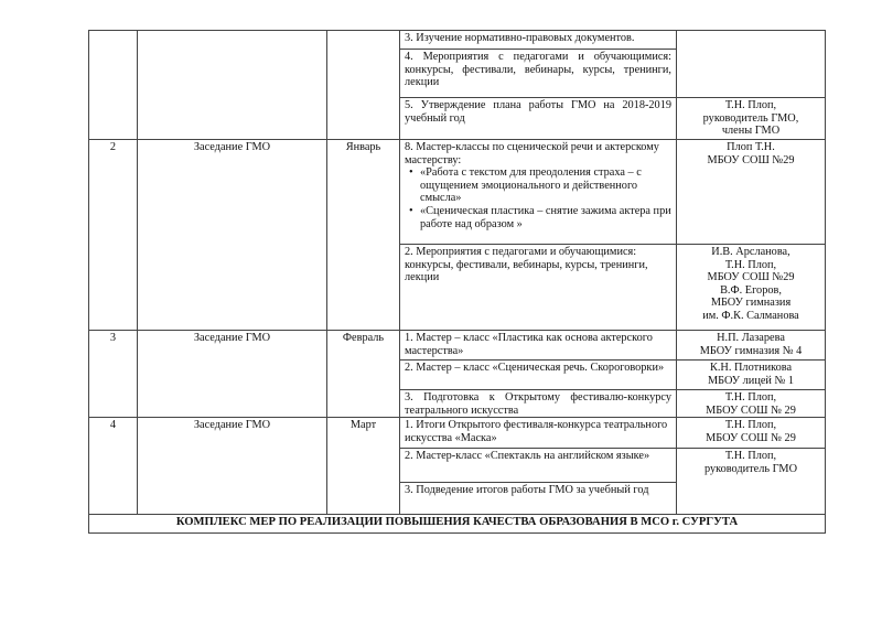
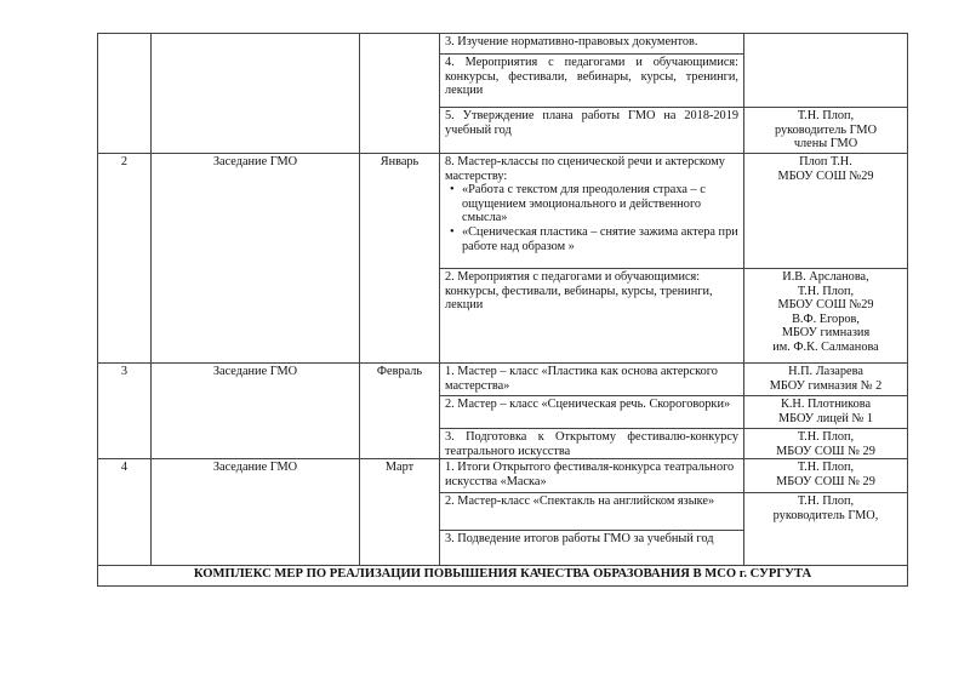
  			3. Изучение нормативно-правовых документов.
  4. Мероприятия с педагогами и обучающимися: конкурсы, фестивали, вебинары, курсы, тренинги, лекции
- 5. Утверждение плана работы ГМО на 2018-2019 учебный год	Т.Н. Плоп, руководитель ГМО, члены ГМО
+ 5. Утверждение плана работы ГМО на 2018-2019 учебный год	Т.Н. Плоп, руководитель ГМО члены ГМО
  2	Заседание ГМО	Январь	8. Мастер-классы по сценической речи и актерскому мастерству: • «Работа с текстом для преодоления страха – с ощущением эмоционального и действенного смысла» • «Сценическая пластика – снятие зажима актера при работе над образом »	Плоп Т.Н. МБОУ СОШ №29
  2. Мероприятия с педагогами и обучающимися: конкурсы, фестивали, вебинары, курсы, тренинги, лекции	И.В. Арсланова, Т.Н. Плоп, МБОУ СОШ №29 В.Ф. Егоров, МБОУ гимназия им. Ф.К. Салманова
- 3	Заседание ГМО	Февраль	1. Мастер – класс «Пластика как основа актерского мастерства»	Н.П. Лазарева МБОУ гимназия № 4
+ 3	Заседание ГМО	Февраль	1. Мастер – класс «Пластика как основа актерского мастерства»	Н.П. Лазарева МБОУ гимназия № 2
  2. Мастер – класс «Сценическая речь. Скороговорки»	К.Н. Плотникова МБОУ лицей № 1
  3. Подготовка к Открытому фестивалю-конкурсу театрального искусства	Т.Н. Плоп, МБОУ СОШ № 29
  4	Заседание ГМО	Март	1. Итоги Открытого фестиваля-конкурса театрального искусства «Маска»	Т.Н. Плоп, МБОУ СОШ № 29
- 2. Мастер-класс «Спектакль на английском языке»	Т.Н. Плоп, руководитель ГМО
+ 2. Мастер-класс «Спектакль на английском языке»	Т.Н. Плоп, руководитель ГМО,
  3. Подведение итогов работы ГМО за учебный год
  КОМПЛЕКС МЕР ПО РЕАЛИЗАЦИИ ПОВЫШЕНИЯ КАЧЕСТВА ОБРАЗОВАНИЯ В МСО г. СУРГУТА
